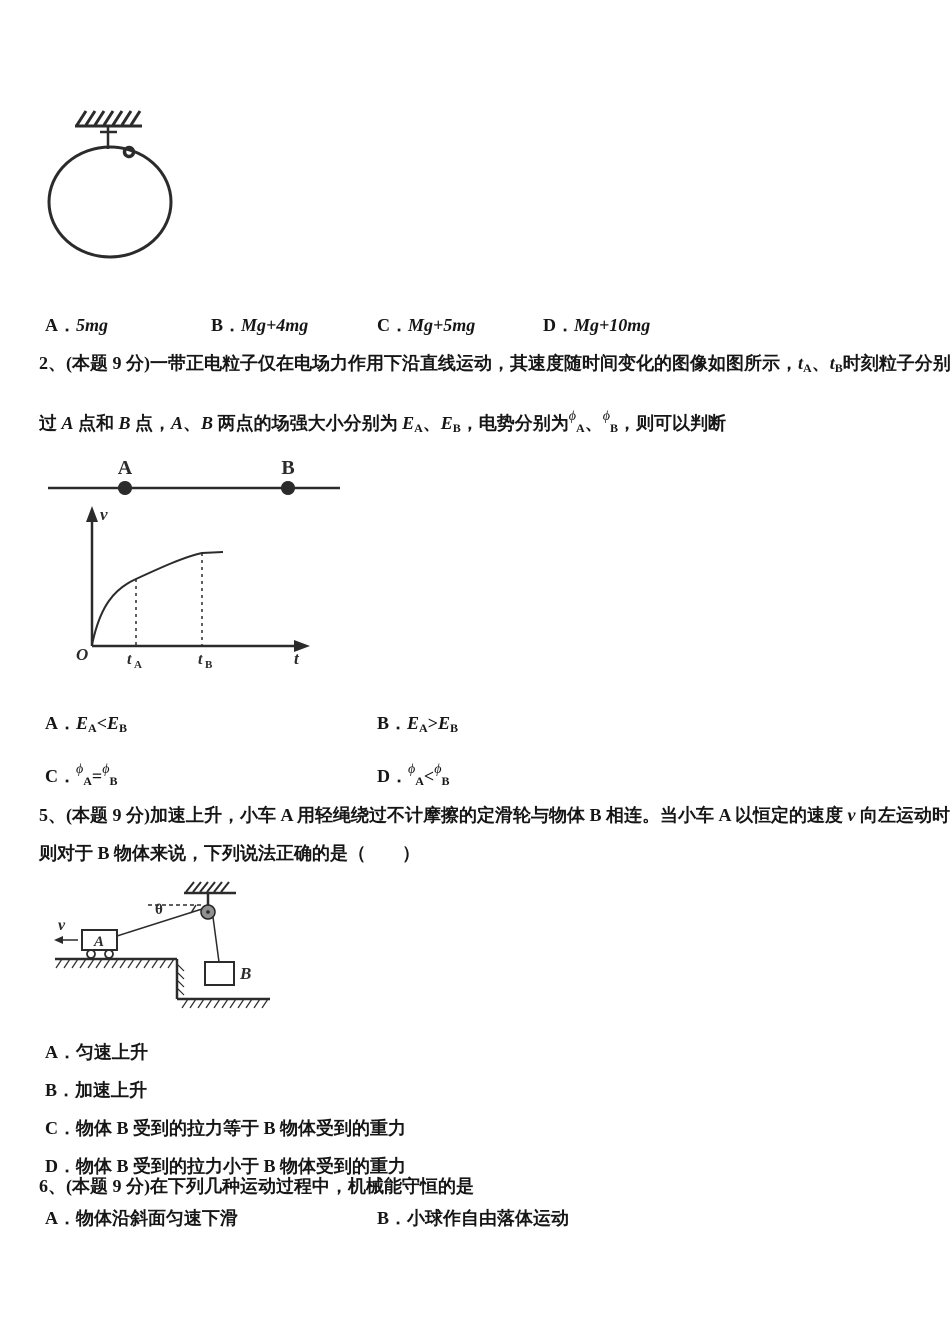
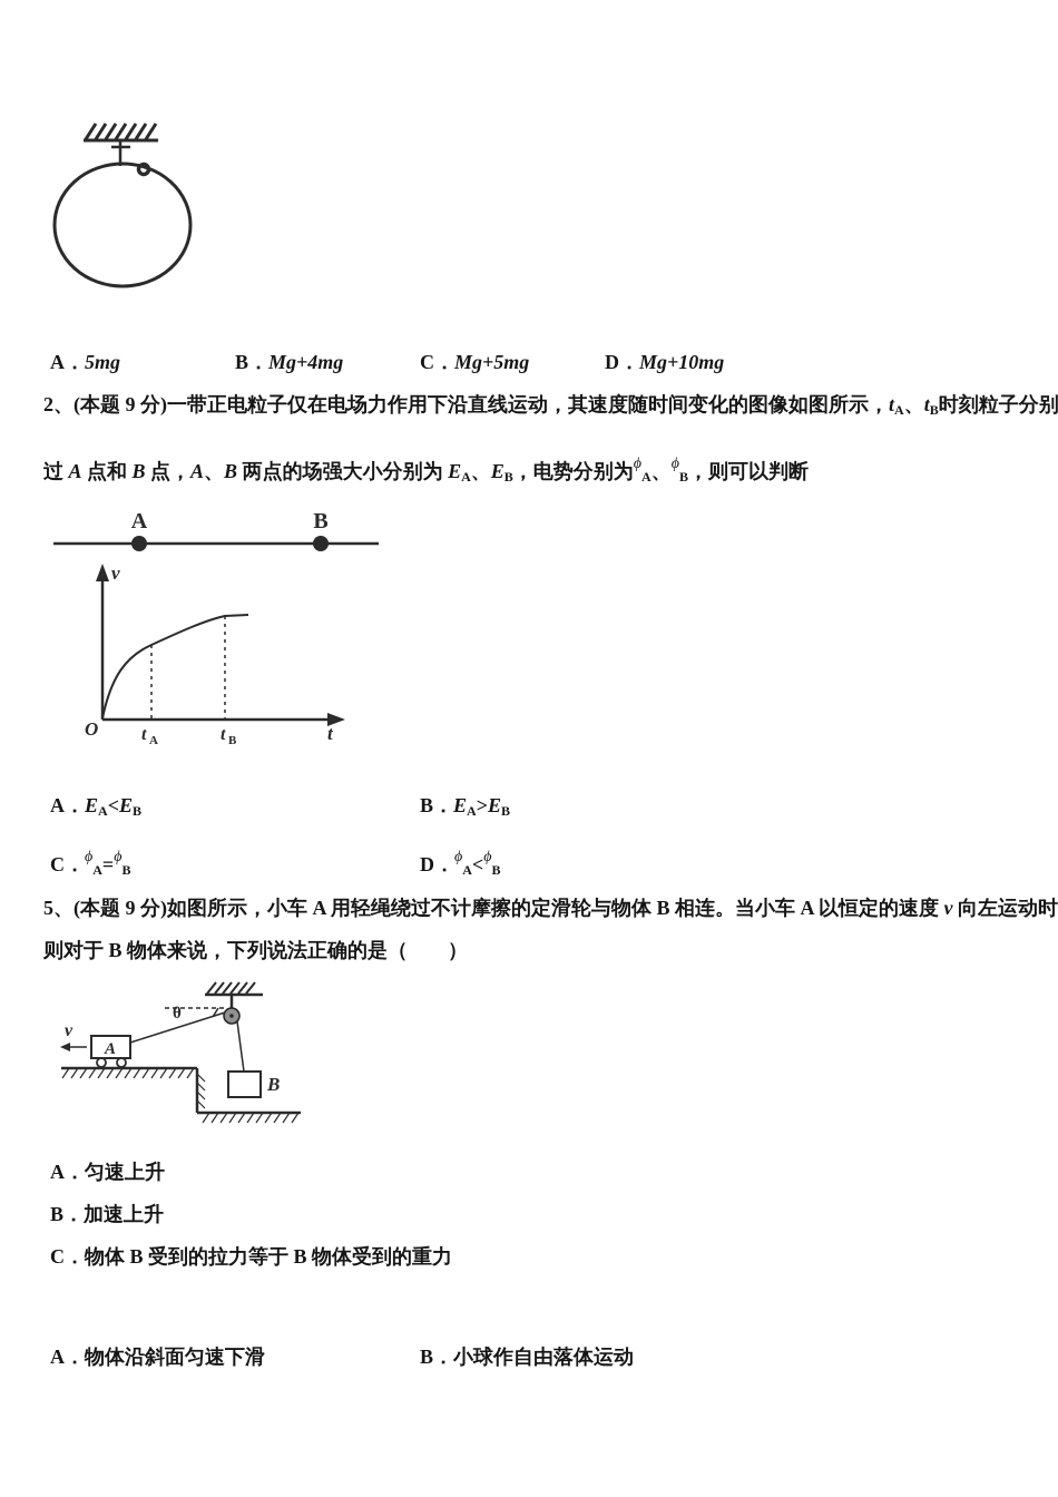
  A．5mg
  B．Mg+4mg
  C．Mg+5mg
  D．Mg+10mg
  2、(本题 9 分)一带正电粒子仅在电场力作用下沿直线运动，其速度随时间变化的图像如图所示，tA、tB时刻粒子分别
  过 A 点和 B 点，A、B 两点的场强大小分别为 EA、EB，电势分别为ϕA、ϕB，则可以判断
  A
  B
  v
  O
  t
  t
  A
  t
  B
  A．EA<EB
  B．EA>EB
  C．ϕA=ϕB
  D．ϕA<ϕB
- 5、(本题 9 分)加速上升，小车 A 用轻绳绕过不计摩擦的定滑轮与物体 B 相连。当小车 A 以恒定的速度 v 向左运动时
+ 5、(本题 9 分)如图所示，小车 A 用轻绳绕过不计摩擦的定滑轮与物体 B 相连。当小车 A 以恒定的速度 v 向左运动时
  则对于 B 物体来说，下列说法正确的是（ ）
  θ
  A
  v
  B
  A．匀速上升
  B．加速上升
  C．物体 B 受到的拉力等于 B 物体受到的重力
- D．物体 B 受到的拉力小于 B 物体受到的重力
- 6、(本题 9 分)在下列几种运动过程中，机械能守恒的是
  A．物体沿斜面匀速下滑
  B．小球作自由落体运动
